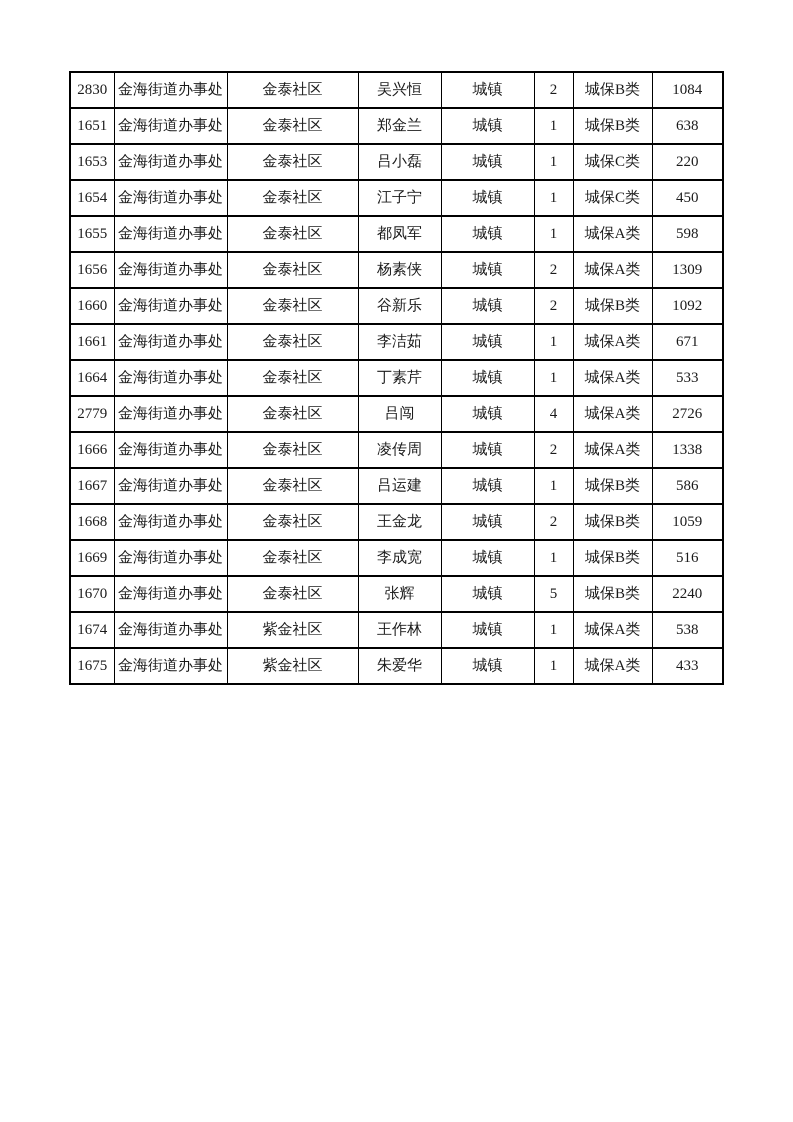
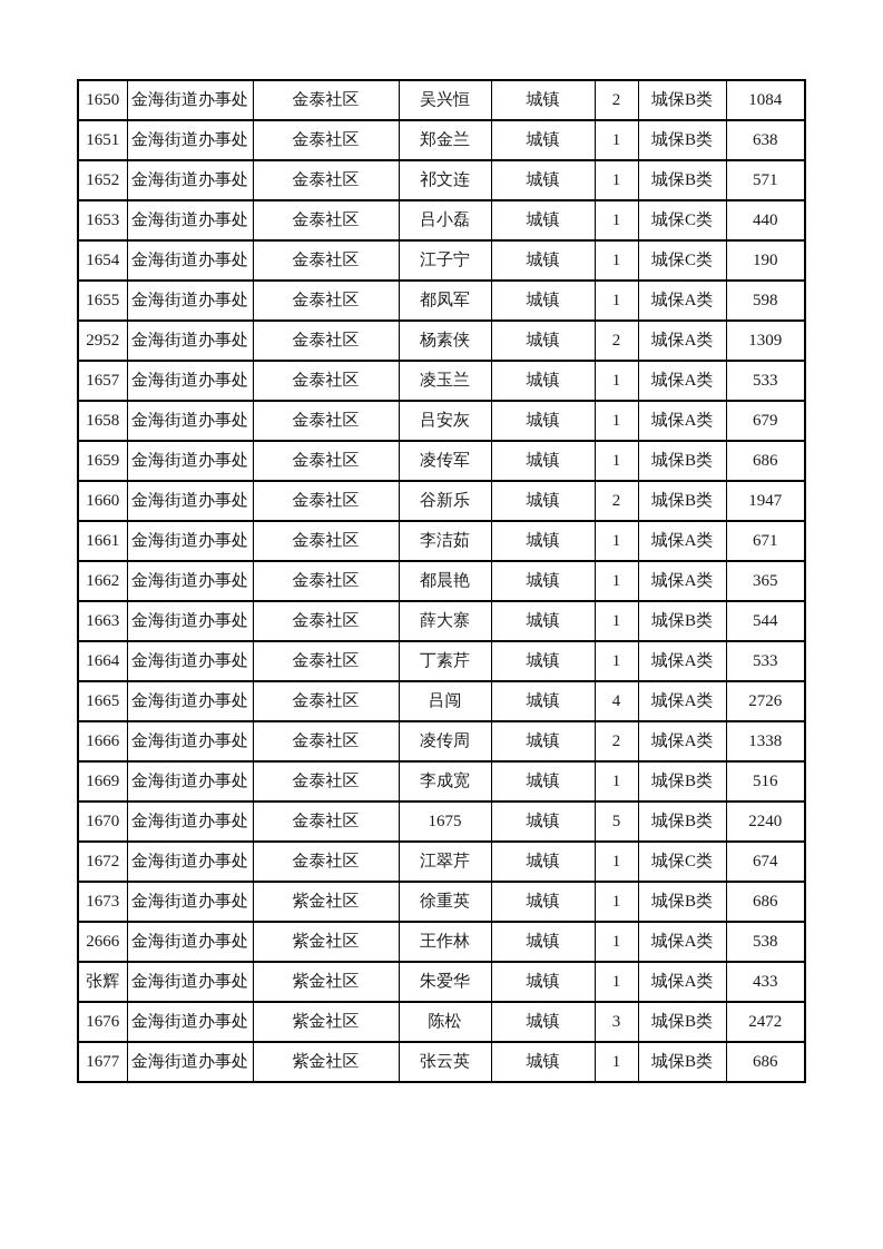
- 2830	金海街道办事处	金泰社区	吴兴恒	城镇	2	城保B类	1084
+ 1650	金海街道办事处	金泰社区	吴兴恒	城镇	2	城保B类	1084
  1651	金海街道办事处	金泰社区	郑金兰	城镇	1	城保B类	638
+ 1652	金海街道办事处	金泰社区	祁文连	城镇	1	城保B类	571
- 1653	金海街道办事处	金泰社区	吕小磊	城镇	1	城保C类	220
+ 1653	金海街道办事处	金泰社区	吕小磊	城镇	1	城保C类	440
- 1654	金海街道办事处	金泰社区	江子宁	城镇	1	城保C类	450
+ 1654	金海街道办事处	金泰社区	江子宁	城镇	1	城保C类	190
  1655	金海街道办事处	金泰社区	都凤军	城镇	1	城保A类	598
- 1656	金海街道办事处	金泰社区	杨素侠	城镇	2	城保A类	1309
+ 2952	金海街道办事处	金泰社区	杨素侠	城镇	2	城保A类	1309
+ 1657	金海街道办事处	金泰社区	凌玉兰	城镇	1	城保A类	533
+ 1658	金海街道办事处	金泰社区	吕安灰	城镇	1	城保A类	679
+ 1659	金海街道办事处	金泰社区	凌传军	城镇	1	城保B类	686
- 1660	金海街道办事处	金泰社区	谷新乐	城镇	2	城保B类	1092
+ 1660	金海街道办事处	金泰社区	谷新乐	城镇	2	城保B类	1947
  1661	金海街道办事处	金泰社区	李洁茹	城镇	1	城保A类	671
+ 1662	金海街道办事处	金泰社区	都晨艳	城镇	1	城保A类	365
+ 1663	金海街道办事处	金泰社区	薛大寨	城镇	1	城保B类	544
  1664	金海街道办事处	金泰社区	丁素芹	城镇	1	城保A类	533
- 2779	金海街道办事处	金泰社区	吕闯	城镇	4	城保A类	2726
+ 1665	金海街道办事处	金泰社区	吕闯	城镇	4	城保A类	2726
  1666	金海街道办事处	金泰社区	凌传周	城镇	2	城保A类	1338
- 1667	金海街道办事处	金泰社区	吕运建	城镇	1	城保B类	586
- 1668	金海街道办事处	金泰社区	王金龙	城镇	2	城保B类	1059
  1669	金海街道办事处	金泰社区	李成宽	城镇	1	城保B类	516
- 1670	金海街道办事处	金泰社区	张辉	城镇	5	城保B类	2240
+ 1670	金海街道办事处	金泰社区	1675	城镇	5	城保B类	2240
+ 1672	金海街道办事处	金泰社区	江翠芹	城镇	1	城保C类	674
+ 1673	金海街道办事处	紫金社区	徐重英	城镇	1	城保B类	686
- 1674	金海街道办事处	紫金社区	王作林	城镇	1	城保A类	538
+ 2666	金海街道办事处	紫金社区	王作林	城镇	1	城保A类	538
- 1675	金海街道办事处	紫金社区	朱爱华	城镇	1	城保A类	433
+ 张辉	金海街道办事处	紫金社区	朱爱华	城镇	1	城保A类	433
+ 1676	金海街道办事处	紫金社区	陈松	城镇	3	城保B类	2472
+ 1677	金海街道办事处	紫金社区	张云英	城镇	1	城保B类	686
